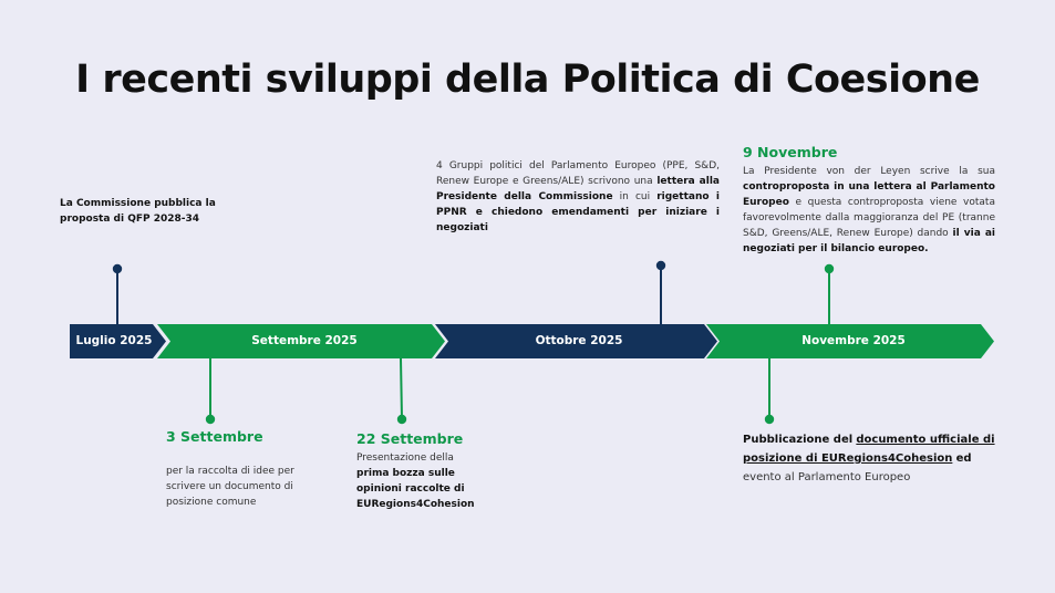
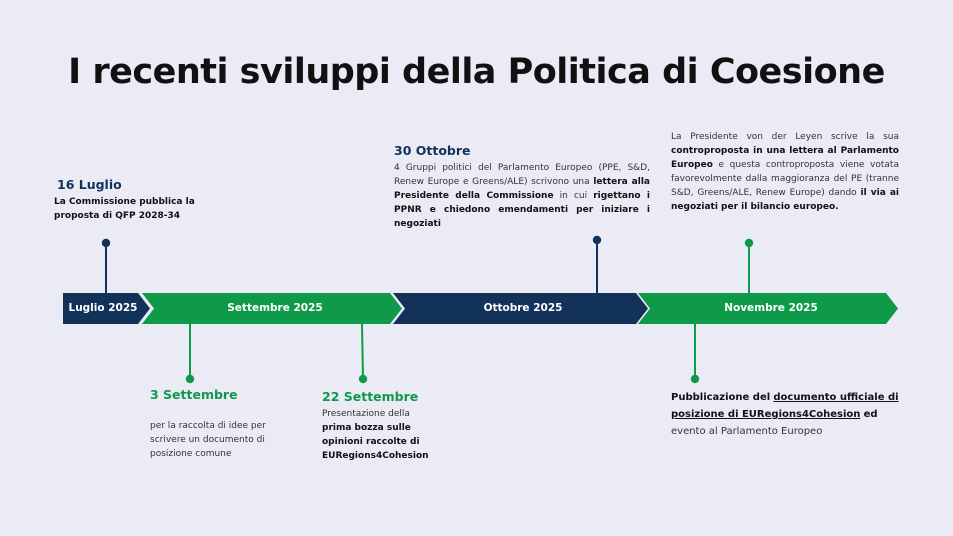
  I recenti sviluppi della Politica di Coesione
  Luglio 2025
  Settembre 2025
  Ottobre 2025
  Novembre 2025
+ 16 Luglio
  La Commissione pubblica la proposta di QFP 2028-34
+ 30 Ottobre
  4 Gruppi politici del Parlamento Europeo (PPE, S&D, Renew Europe e Greens/ALE) scrivono una lettera alla Presidente della Commissione in cui rigettano i PPNR e chiedono emendamenti per iniziare i negoziati
- 9 Novembre
  La Presidente von der Leyen scrive la sua controproposta in una lettera al Parlamento Europeo e questa controproposta viene votata favorevolmente dalla maggioranza del PE (tranne S&D, Greens/ALE, Renew Europe) dando il via ai negoziati per il bilancio europeo.
  3 Settembre
  per la raccolta di idee per scrivere un documento di posizione comune
  22 Settembre
  Presentazione della
  prima bozza sulle opinioni raccolte di EURegions4Cohesion
  Pubblicazione del documento ufficiale di posizione di EURegions4Cohesion ed
  evento al Parlamento Europeo
